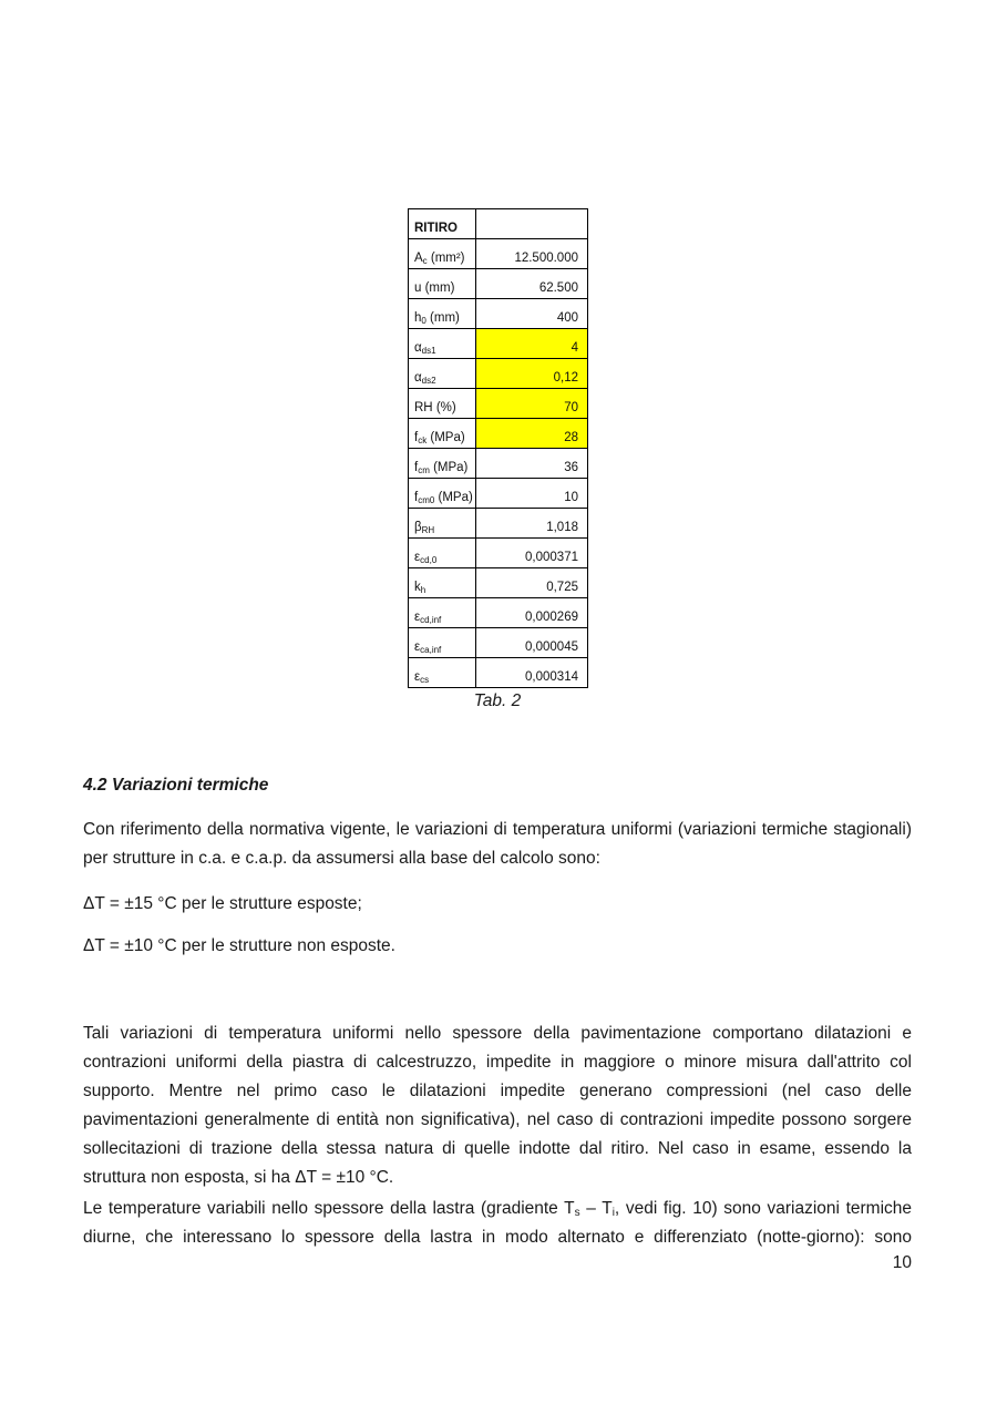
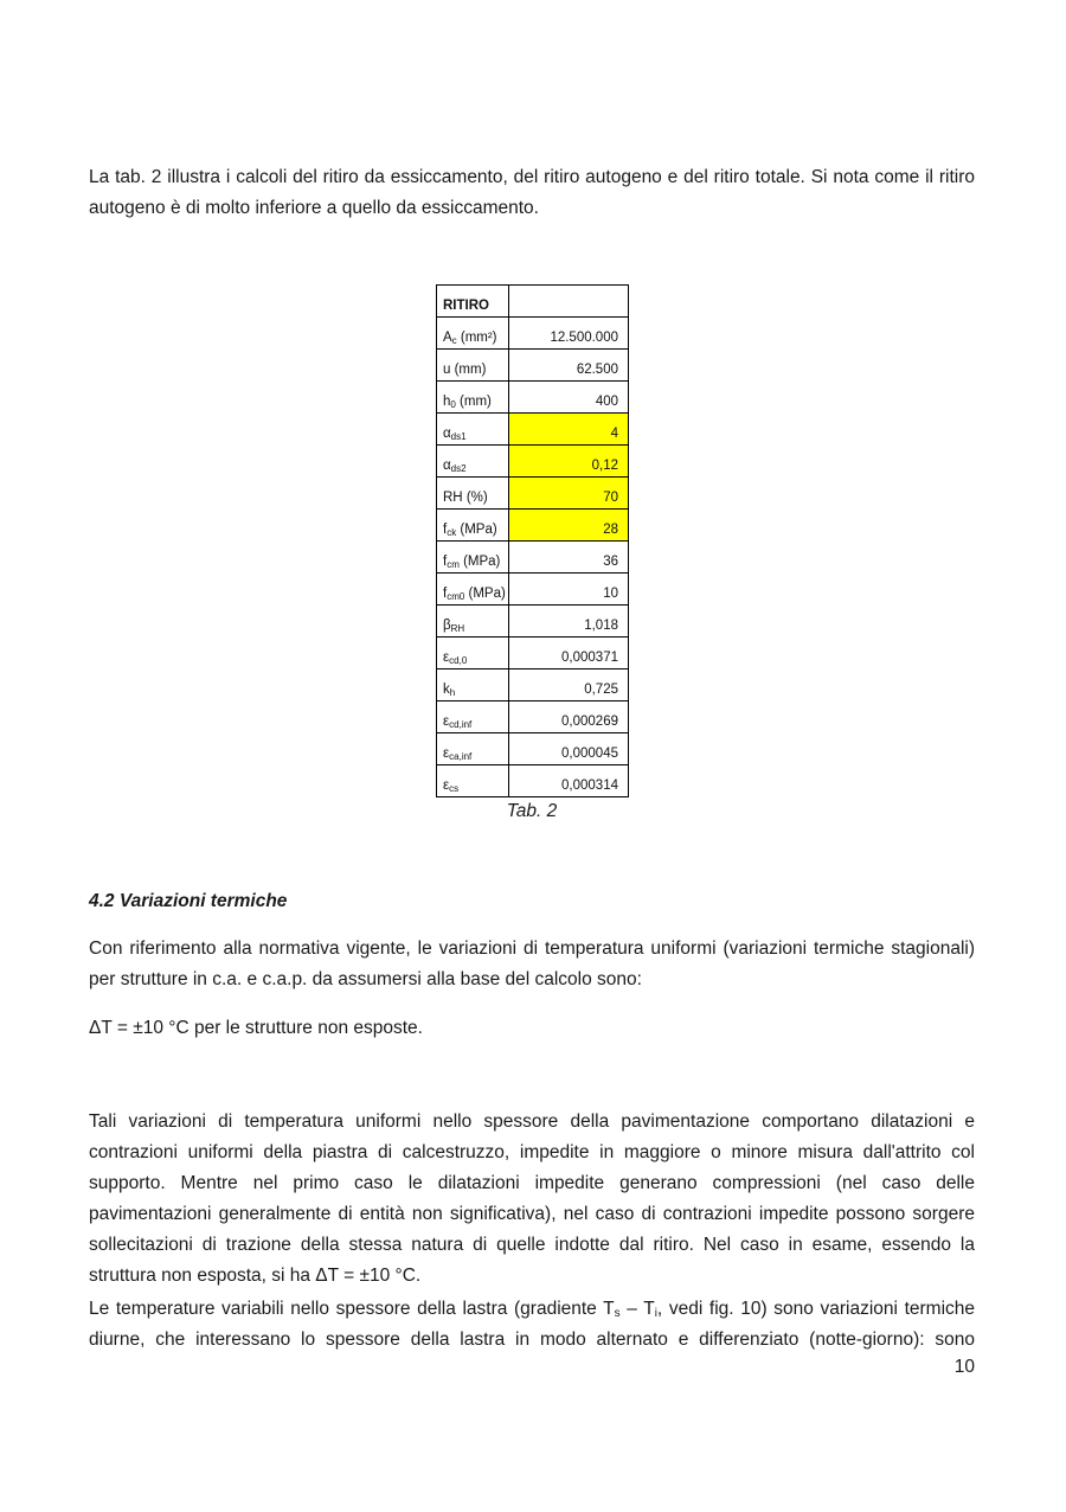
+ La tab. 2 illustra i calcoli del ritiro da essiccamento, del ritiro autogeno e del ritiro totale. Si nota come il ritiro autogeno è di molto inferiore a quello da essiccamento.
  RITIRO
  Ac (mm²)	12.500.000
  u (mm)	62.500
  h0 (mm)	400
  αds1	4
  αds2	0,12
  RH (%)	70
  fck (MPa)	28
  fcm (MPa)	36
  fcm0 (MPa)	10
  βRH	1,018
  εcd,0	0,000371
  kh	0,725
  εcd,inf	0,000269
  εca,inf	0,000045
  εcs	0,000314
  Tab. 2
  4.2 Variazioni termiche
- Con riferimento della normativa vigente, le variazioni di temperatura uniformi (variazioni termiche stagionali) per strutture in c.a. e c.a.p. da assumersi alla base del calcolo sono:
+ Con riferimento alla normativa vigente, le variazioni di temperatura uniformi (variazioni termiche stagionali) per strutture in c.a. e c.a.p. da assumersi alla base del calcolo sono:
- ΔT = ±15 °C per le strutture esposte;
  ΔT = ±10 °C per le strutture non esposte.
  Tali variazioni di temperatura uniformi nello spessore della pavimentazione comportano dilatazioni e contrazioni uniformi della piastra di calcestruzzo, impedite in maggiore o minore misura dall'attrito col supporto. Mentre nel primo caso le dilatazioni impedite generano compressioni (nel caso delle pavimentazioni generalmente di entità non significativa), nel caso di contrazioni impedite possono sorgere sollecitazioni di trazione della stessa natura di quelle indotte dal ritiro. Nel caso in esame, essendo la struttura non esposta, si ha ΔT = ±10 °C.
  Le temperature variabili nello spessore della lastra (gradiente Ts – Ti, vedi fig. 10) sono variazioni termiche diurne, che interessano lo spessore della lastra in modo alternato e differenziato (notte-giorno): sono
  10
